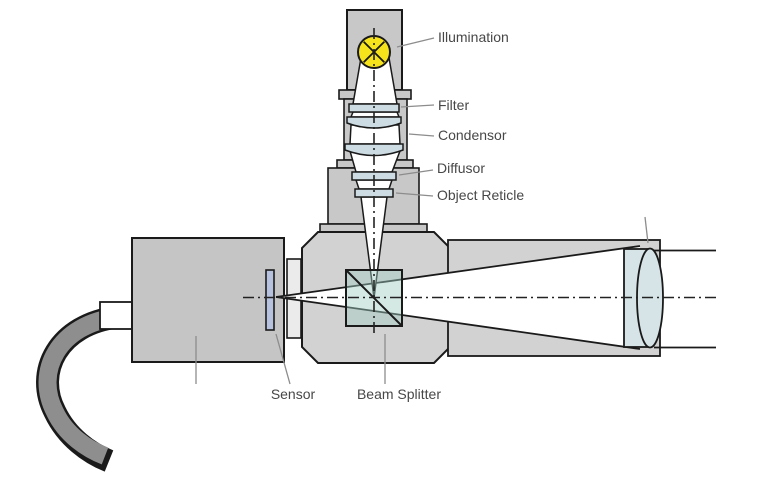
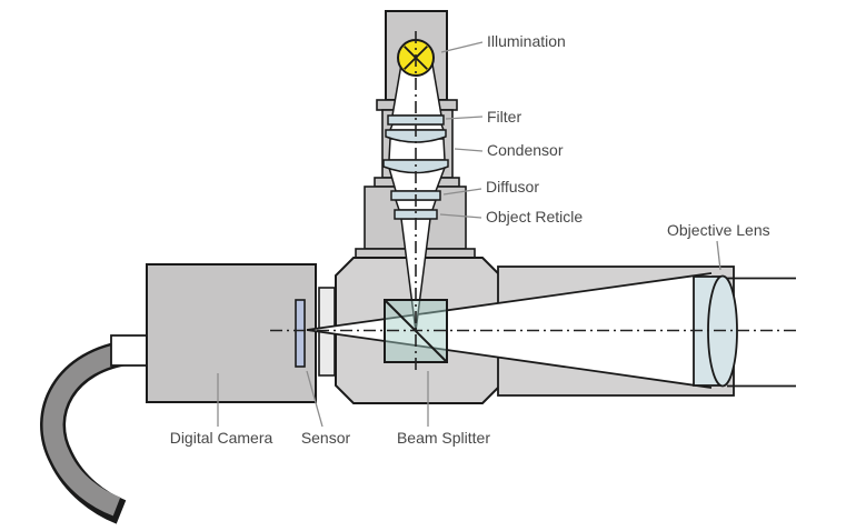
  Illumination
  Filter
  Condensor
  Diffusor
  Object Reticle
+ Objective Lens
+ Digital Camera
  Sensor
  Beam Splitter
